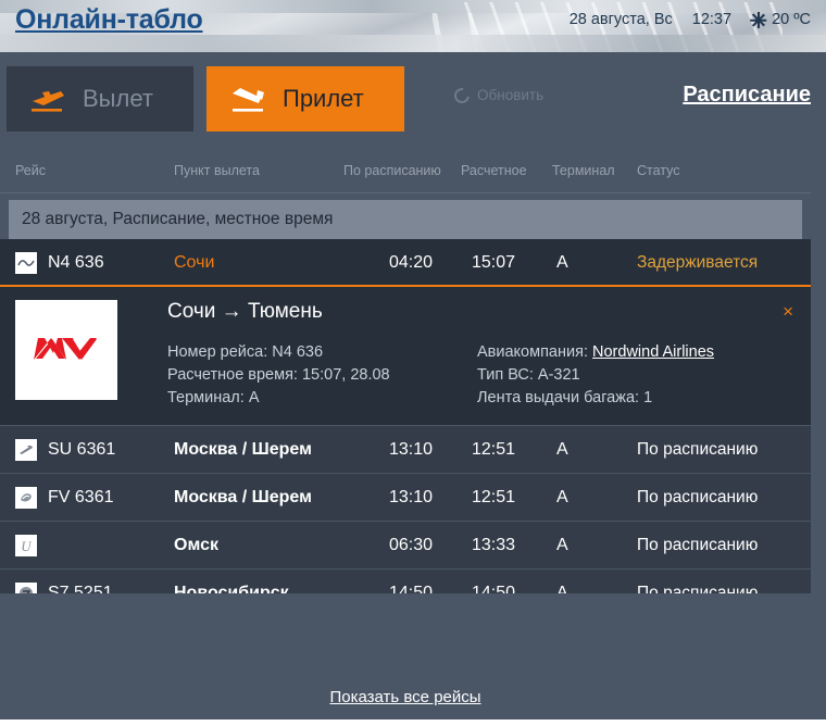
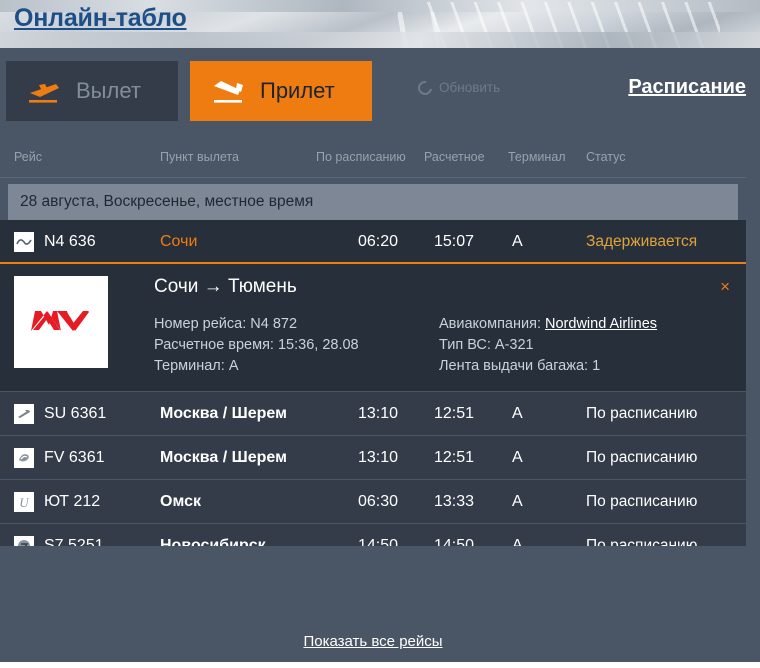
  Онлайн-табло
- 28 августа, Вс
- 12:37
- 20 ºC
  Вылет
  Прилет
  Обновить
  Расписание
  Рейс
  Пункт вылета
  По расписанию
  Расчетное
  Терминал
  Статус
- 28 августа, Расписание, местное время
+ 28 августа, Воскресенье, местное время
  N4 636
  Сочи
- 04:20
+ 06:20
  15:07
  A
  Задерживается
  ×
  Сочи → Тюмень
- Номер рейса: N4 636
+ Номер рейса: N4 872
- Расчетное время: 15:07, 28.08
+ Расчетное время: 15:36, 28.08
  Терминал: A
  Авиакомпания: Nordwind Airlines
  Тип ВС: A-321
  Лента выдачи багажа: 1
  SU 6361
  Москва / Шерем
  13:10
  12:51
  A
  По расписанию
  FV 6361
  Москва / Шерем
  13:10
  12:51
  A
  По расписанию
  U
+ ЮТ 212
  Омск
  06:30
  13:33
  A
  По расписанию
  S7 5251
  Новосибирск
  14:50
  14:50
  A
  По расписанию
  Показать все рейсы
